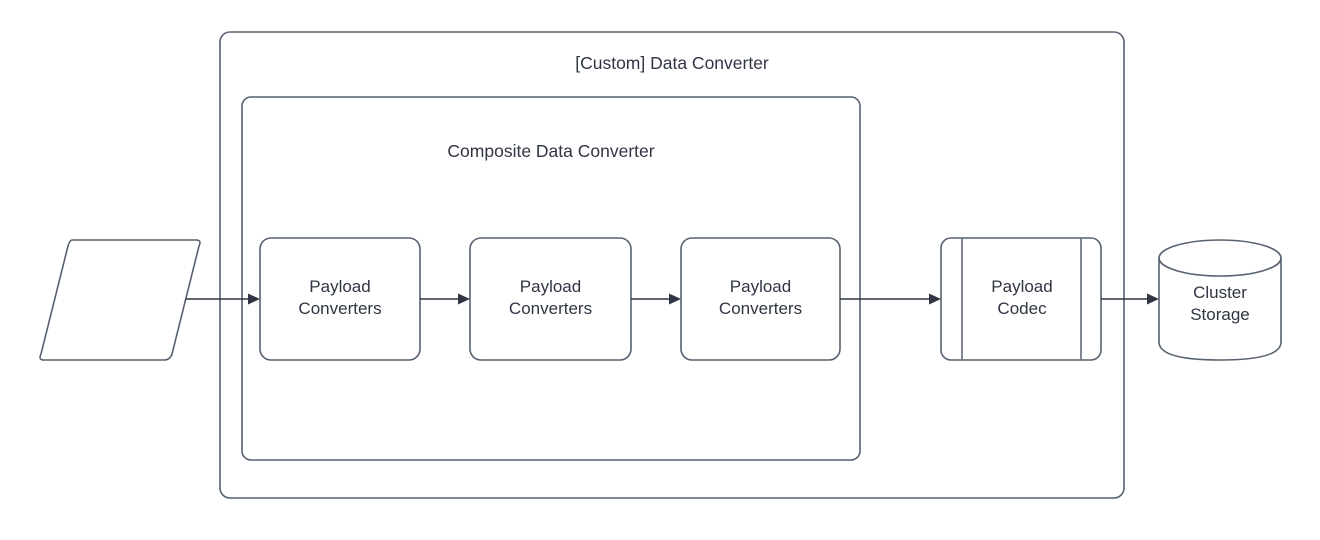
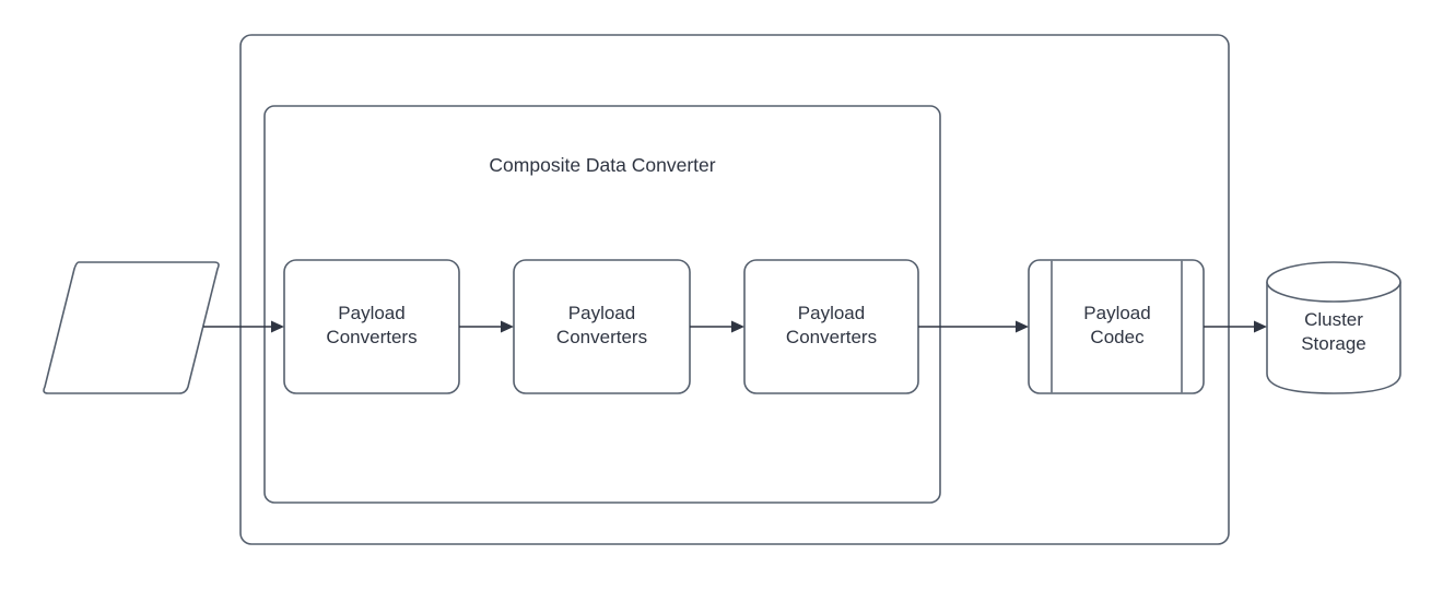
- [Custom] Data Converter
  Composite Data Converter
  Payload
  Converters
  Payload
  Converters
  Payload
  Converters
  Payload
  Codec
  Cluster
  Storage
